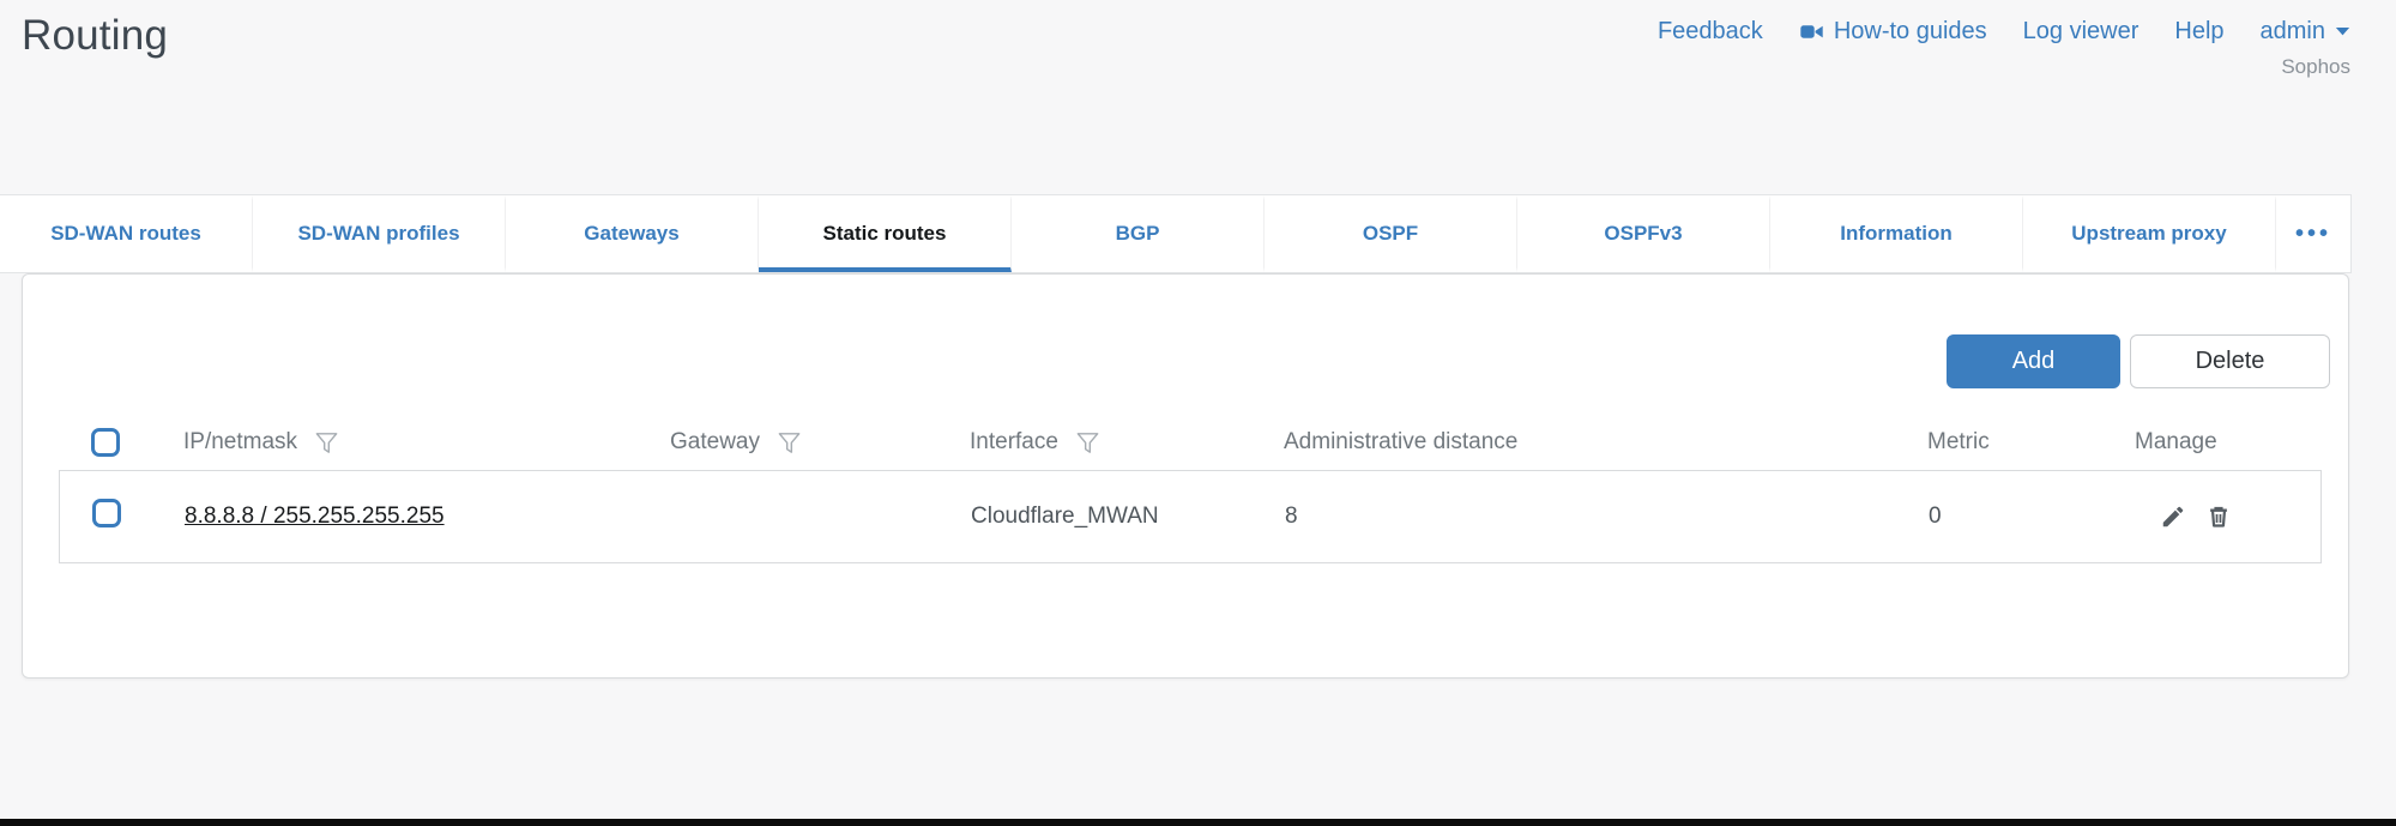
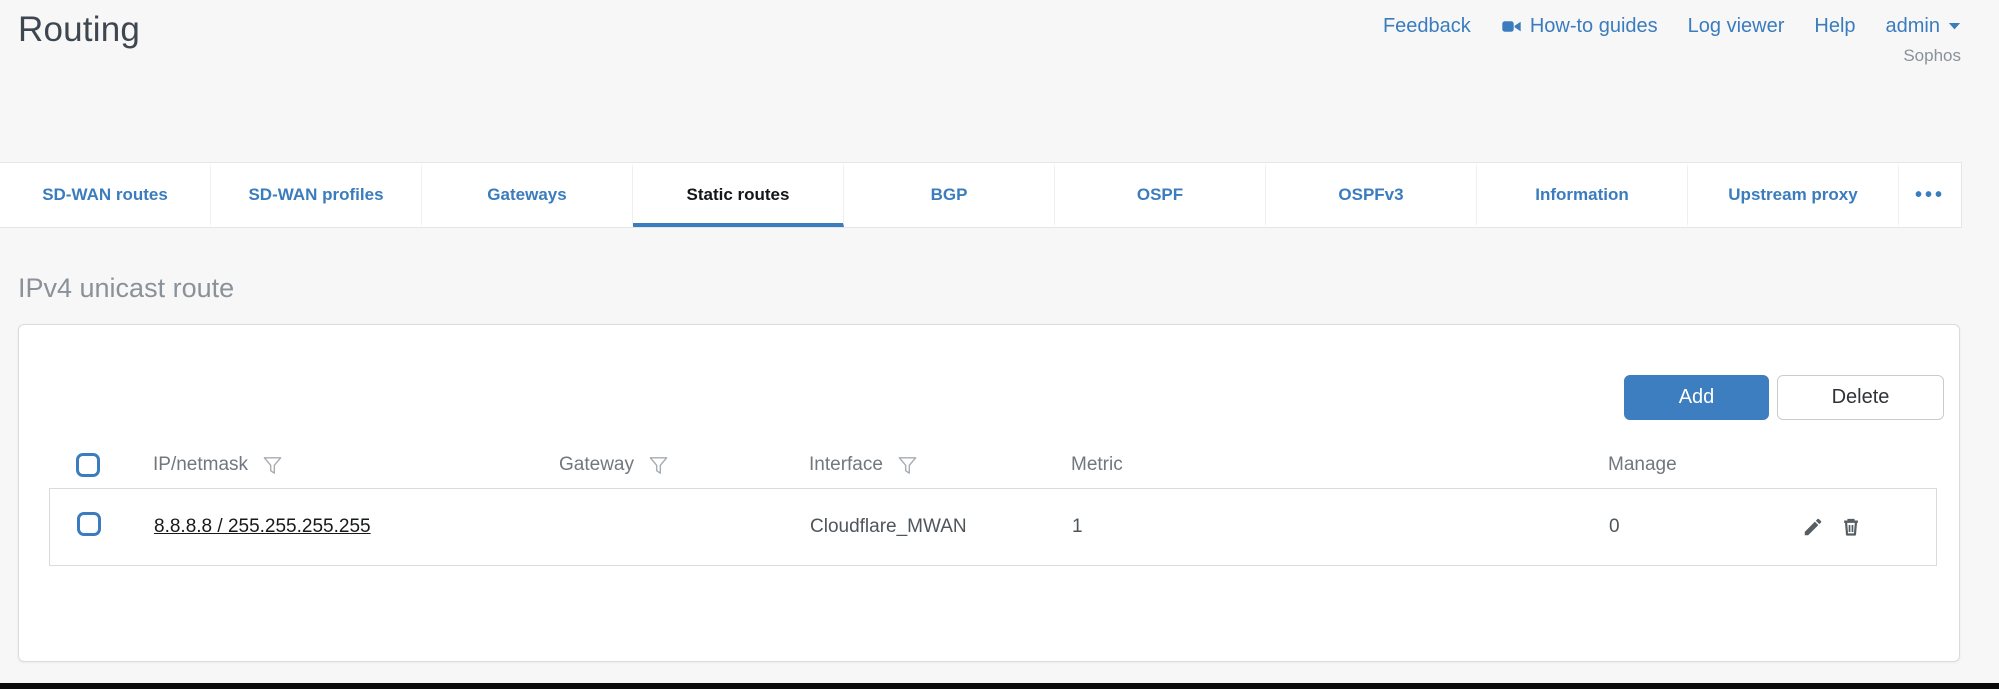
  Routing
  Feedback
  How-to guides
  Log viewer
  Help
  admin
  Sophos
  SD-WAN routes
  SD-WAN profiles
  Gateways
  Static routes
  BGP
  OSPF
  OSPFv3
  Information
  Upstream proxy
  •••
+ IPv4 unicast route
  Add
  Delete
  IP/netmask
  Gateway
  Interface
- Administrative distance
  Metric
  Manage
  8.8.8.8 / 255.255.255.255
  Cloudflare_MWAN
- 8
+ 1
  0
